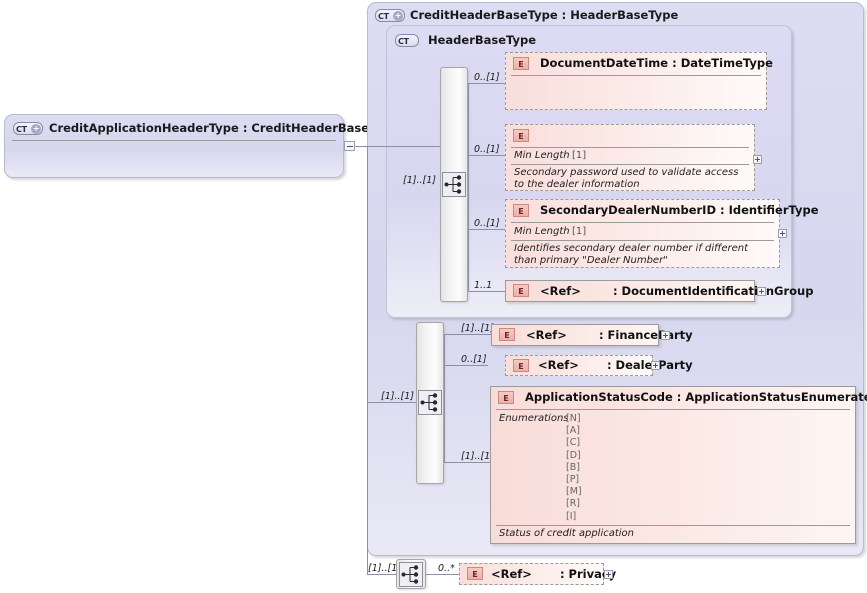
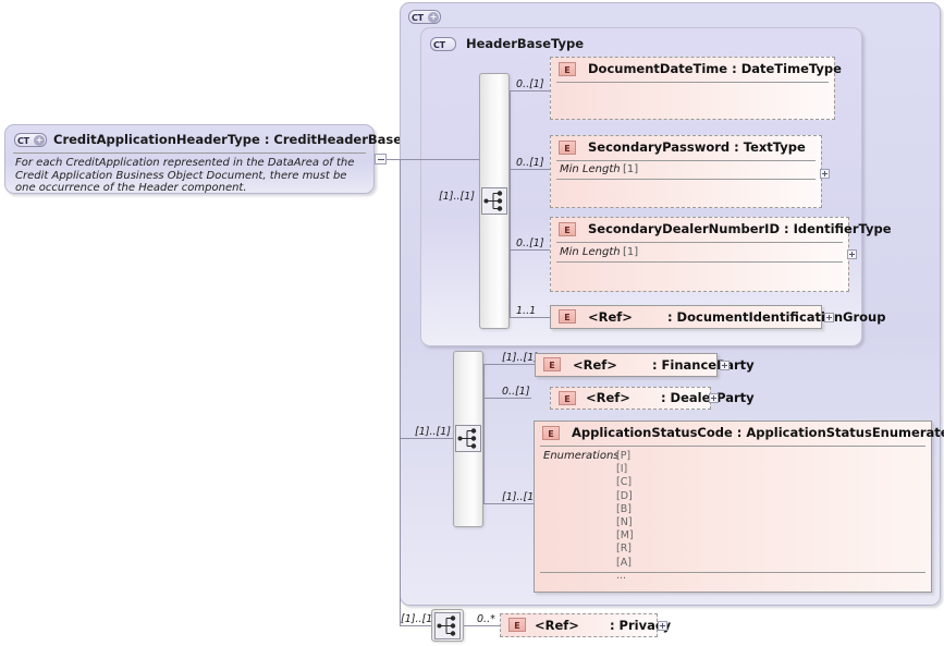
  CT
  +
  CreditApplicationHeaderType : CreditHeaderBase
+ For each CreditApplication represented in the DataArea of the Credit Application Business Object Document, there must be one occurrence of the Header component.
  CT
  +
- CreditHeaderBaseType : HeaderBaseType
  CT
  HeaderBaseType
  [1]..[1]
  0..[1]
  E
  DocumentDateTime : DateTimeType
  0..[1]
  E
+ SecondaryPassword : TextType
  Min Length
  [1]
- Secondary password used to validate access to the dealer information
  0..[1]
  E
  SecondaryDealerNumberID : IdentifierType
  Min Length
  [1]
- Identifies secondary dealer number if different than primary "Dealer Number"
  1..1
  E
  <Ref> : DocumentIdentificatinGroup
  [1]..[1]
  [1]..[1
  E
  <Ref> : Financearty
  0..[1]
  E
  <Ref> : DealeParty
  [1]..[1
  E
  ApplicationStatusCode : ApplicationStatusEnumerat
  Enumerations
- [N]
+ [P]
- [A]
+ [I]
  [C]
  [D]
  [B]
- [P]
+ [N]
  [M]
  [R]
- [I]
+ [A]
  ...
- Status of credit application
  [1]..[1
  0..*
  E
  <Ref> : Priva
